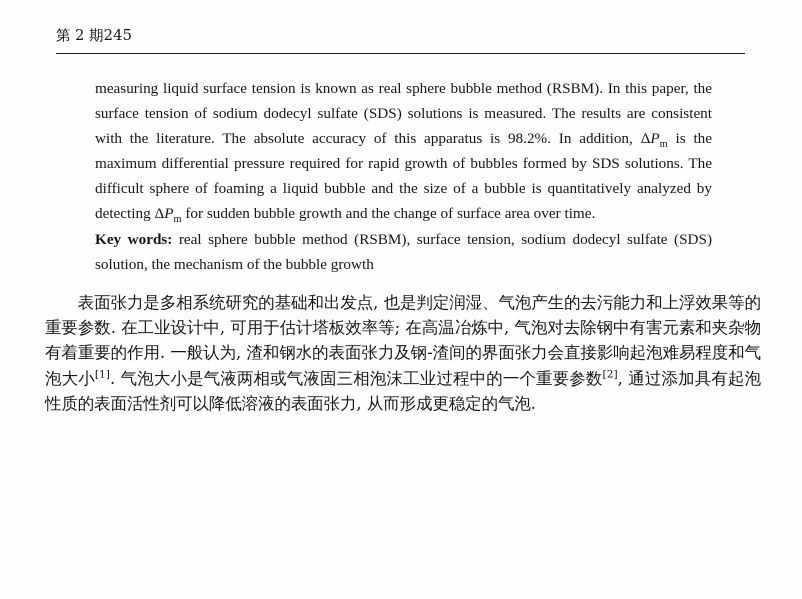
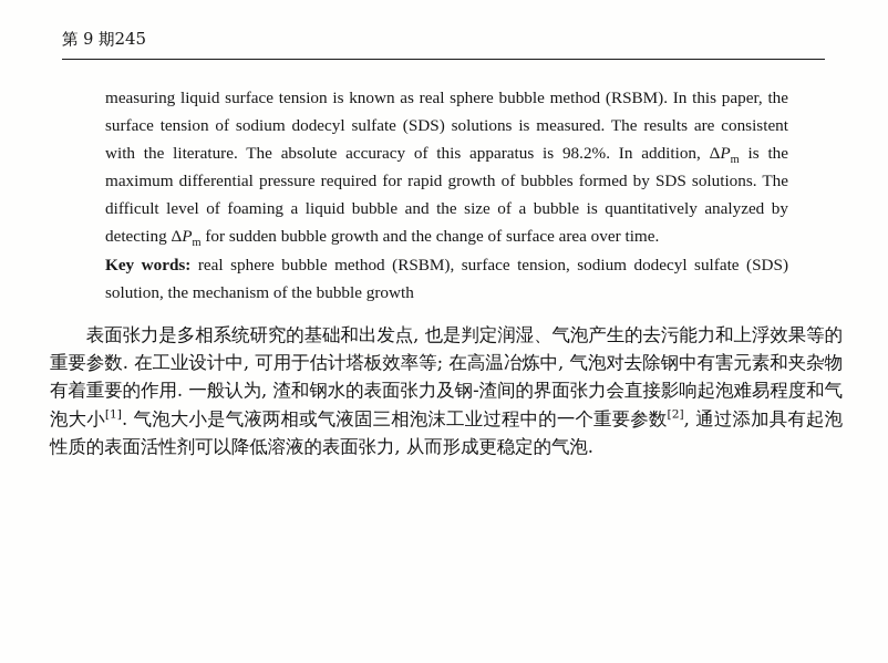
- 第 2 期
+ 第 9 期
  245
- measuring liquid surface tension is known as real sphere bubble method (RSBM). In this paper, the surface tension of sodium dodecyl sulfate (SDS) solutions is measured. The results are consistent with the literature. The absolute accuracy of this apparatus is 98.2%. In addition, ΔPm is the maximum differential pressure required for rapid growth of bubbles formed by SDS solutions. The difficult sphere of foaming a liquid bubble and the size of a bubble is quantitatively analyzed by detecting ΔPm for sudden bubble growth and the change of surface area over time.
+ measuring liquid surface tension is known as real sphere bubble method (RSBM). In this paper, the surface tension of sodium dodecyl sulfate (SDS) solutions is measured. The results are consistent with the literature. The absolute accuracy of this apparatus is 98.2%. In addition, ΔPm is the maximum differential pressure required for rapid growth of bubbles formed by SDS solutions. The difficult level of foaming a liquid bubble and the size of a bubble is quantitatively analyzed by detecting ΔPm for sudden bubble growth and the change of surface area over time.
  Key words: real sphere bubble method (RSBM), surface tension, sodium dodecyl sulfate (SDS) solution, the mechanism of the bubble growth
  表面张力是多相系统研究的基础和出发点, 也是判定润湿、气泡产生的去污能力和上浮效果等的重要参数. 在工业设计中, 可用于估计塔板效率等; 在高温冶炼中, 气泡对去除钢中有害元素和夹杂物有着重要的作用. 一般认为, 渣和钢水的表面张力及钢-渣间的界面张力会直接影响起泡难易程度和气泡大小[1]. 气泡大小是气液两相或气液固三相泡沫工业过程中的一个重要参数[2], 通过添加具有起泡性质的表面活性剂可以降低溶液的表面张力, 从而形成更稳定的气泡.
